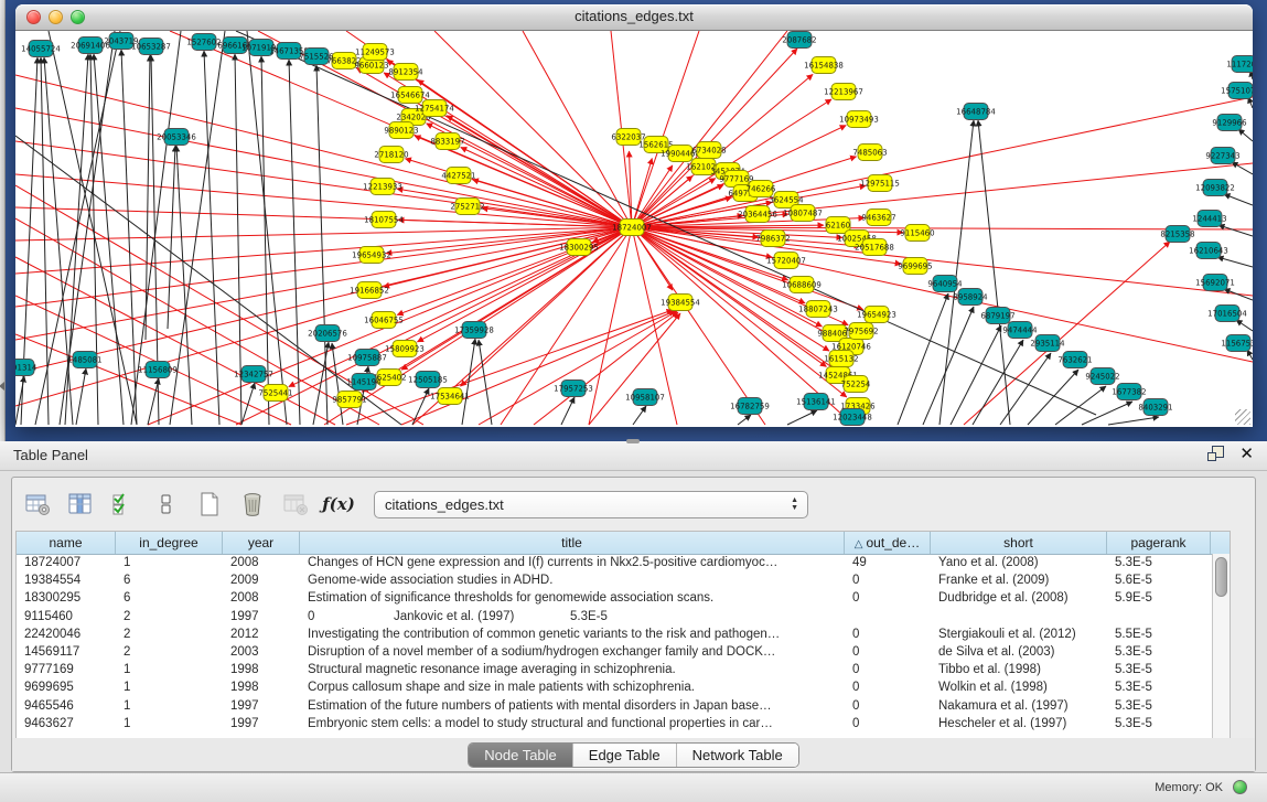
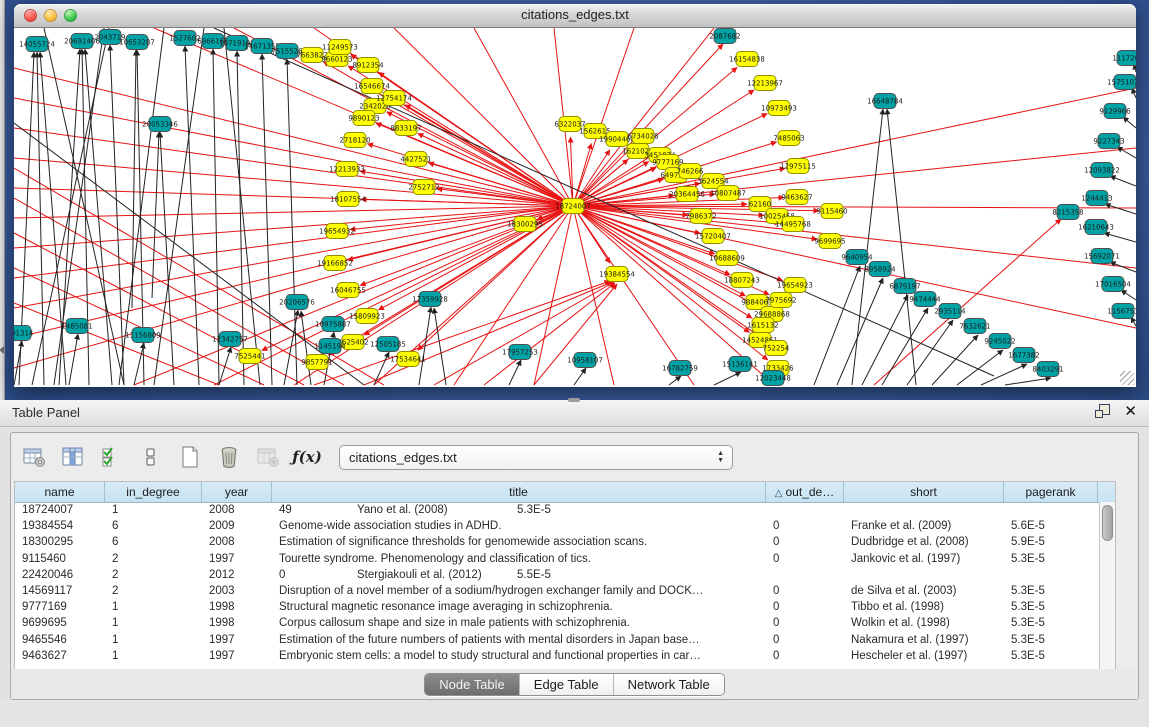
  citations_edges.txt
  6322037
  1562615
  1990446
  6734028
  162102
  9777169
  746266
  3624554
  20364456
  10807487
  7986372
  15720407
  18807243
  988406
- 16120746
+ 29688868
  1615132
  145248
  752254
  19654923
  7975692
  9699695
  1733426
  18300295
  19384554
  16154838
  12213967
  10973493
  7485063
  12975115
  9463627
  62160
  9115460
  100254
- 20517688
+ 14495768
  7663822
  9660123
  8912354
  16546674
  2342026
  9890123
  2718120
  12213933
  18107554
  19654932
  19166852
  16046755
  15809923
  625402
  9857791
  11249573
  12754174
  8833197
  4427521
  2752712
  7525441
  17534641
  14055724
  20691406
  2043719
  10653287
  1527602
  696616
  1071919
  1467135
  7515526
  20053346
  2087682
  16648784
  91314
  1485081
  11156809
  12342757
  20206576
  10975887
  1145194
  12505185
  17359928
  17957253
  10958107
  16782759
  15136141
  12023448
  8958924
  6879197
  9474444
  2935114
  7632621
  9245022
  1677382
  8403291
  11172
  157510
  9129966
  9227343
  12093822
  1244413
  8215358
  16210643
  17016504
  115675
  18724007
  Table Panel
  ✕
  ƒ(x)
  citations_edges.txt
  name
  in_degree
  year
  title
  △ out_de…
  short
  pagerank
  18724007
  1
  2008
- Changes of HCN gene expression and I(f) currents in Nkx2.5-positive cardiomyoc…
  49
  Yano et al. (2008)
  5.3E-5
  19384554
  6
  2009
  Genome-wide association studies in ADHD.
  0
  Franke et al. (2009)
  5.6E-5
  18300295
  6
  2008
  Estimation of significance thresholds for genomewide association scans.
  0
  Dudbridge et al. (2008)
  5.9E-5
  9115460
  2
  1997
+ Tourette syndrome. Phenomenology and classification of tics.
  0
  Jankovic et al. (1997)
  5.3E-5
  22420046
  2
  2012
- Investigating the contribution of common genetic variants to the risk and pathogen…
  0
  Stergiakouli et al. (2012)
  5.5E-5
  14569117
  2
  2003
  Disruption of a novel member of a sodium/hydrogen exchanger family and DOCK…
  0
  de Silva et al. (2003)
  5.3E-5
  9777169
  1
  1998
  Structural magnetic resonance image averaging in schizophrenia.
  0
  Tibbo et al. (1998)
  5.3E-5
  9699695
  1
  1998
  Corpus callosum shape and size in male patients with schizophrenia.
  0
  Wolkin et al. (1998)
  5.3E-5
  9465546
  1
  1997
  Estimation of the future numbers of patients with mental disorders in Japan base…
  0
  Nakamura et al. (1997)
  5.3E-5
  9463627
  1
  1997
  Embryonic stem cells: a model to study structural and functional properties in car…
  0
  Hescheler et al. (1997)
  5.3E-5
  Node Table
  Edge Table
  Network Table
- Memory: OK
